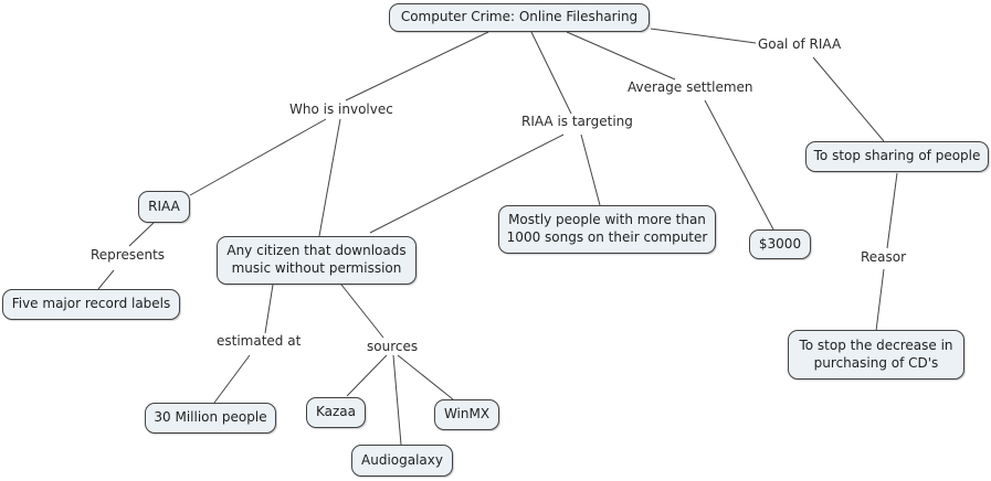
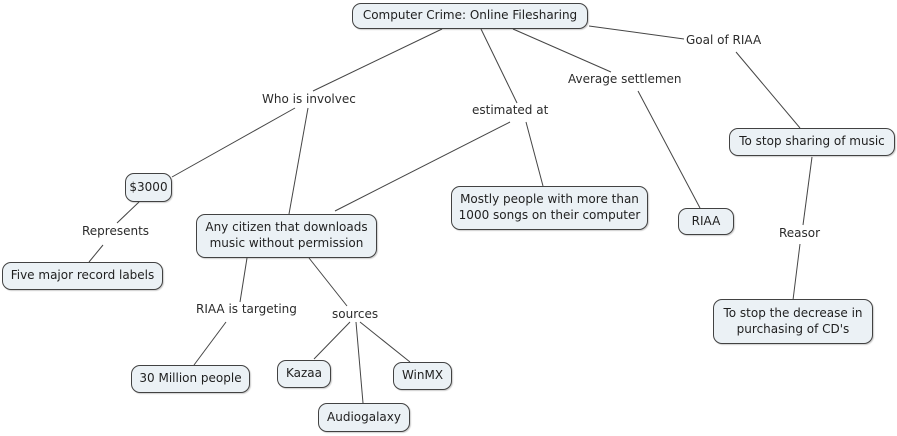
  Computer Crime: Online Filesharing
- RIAA
+ $3000
  Any citizen that downloads
  music without permission
  Mostly people with more than
  1000 songs on their computer
- $3000
+ RIAA
- To stop sharing of people
+ To stop sharing of music
  Five major record labels
  30 Million people
  Kazaa
  WinMX
  Audiogalaxy
  To stop the decrease in
  purchasing of CD's
  Who is involvec
- RIAA is targeting
+ estimated at
  Average settlemen
  Goal of RIAA
  Represents
- estimated at
+ RIAA is targeting
  sources
  Reasor
